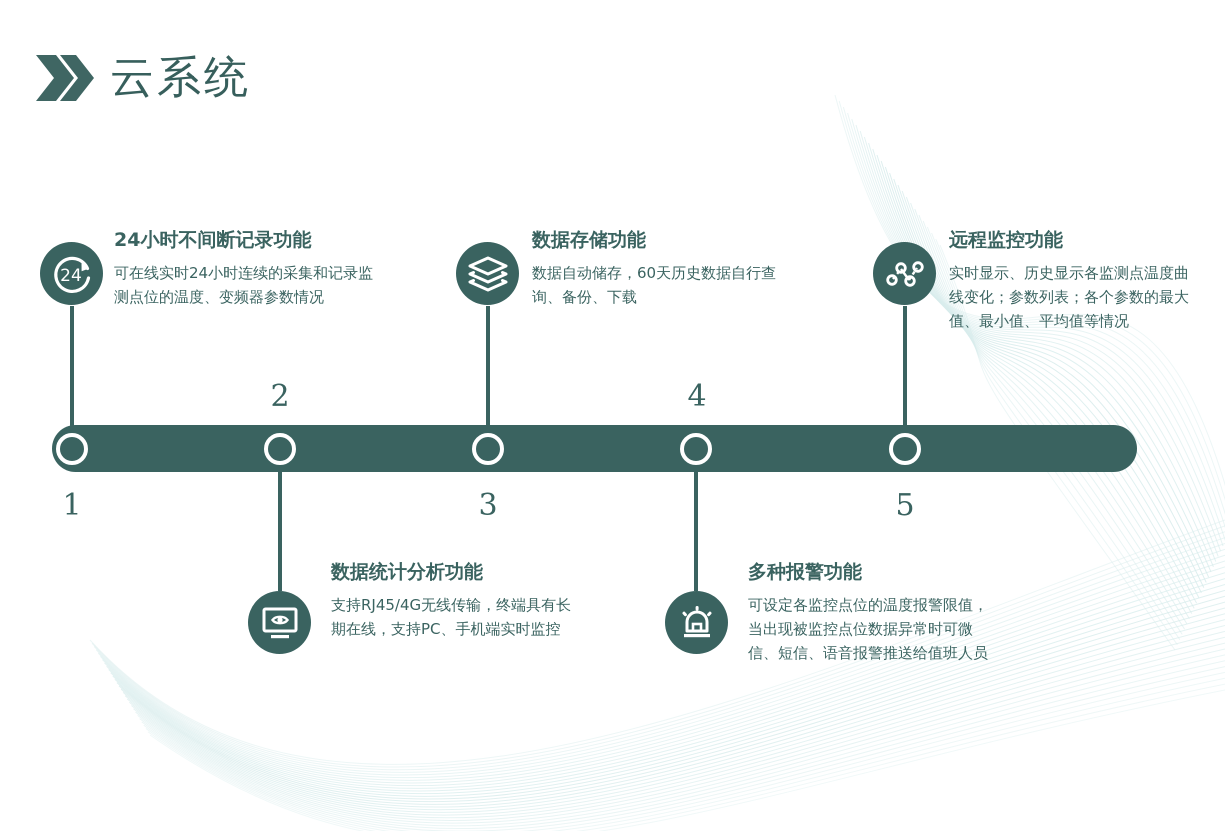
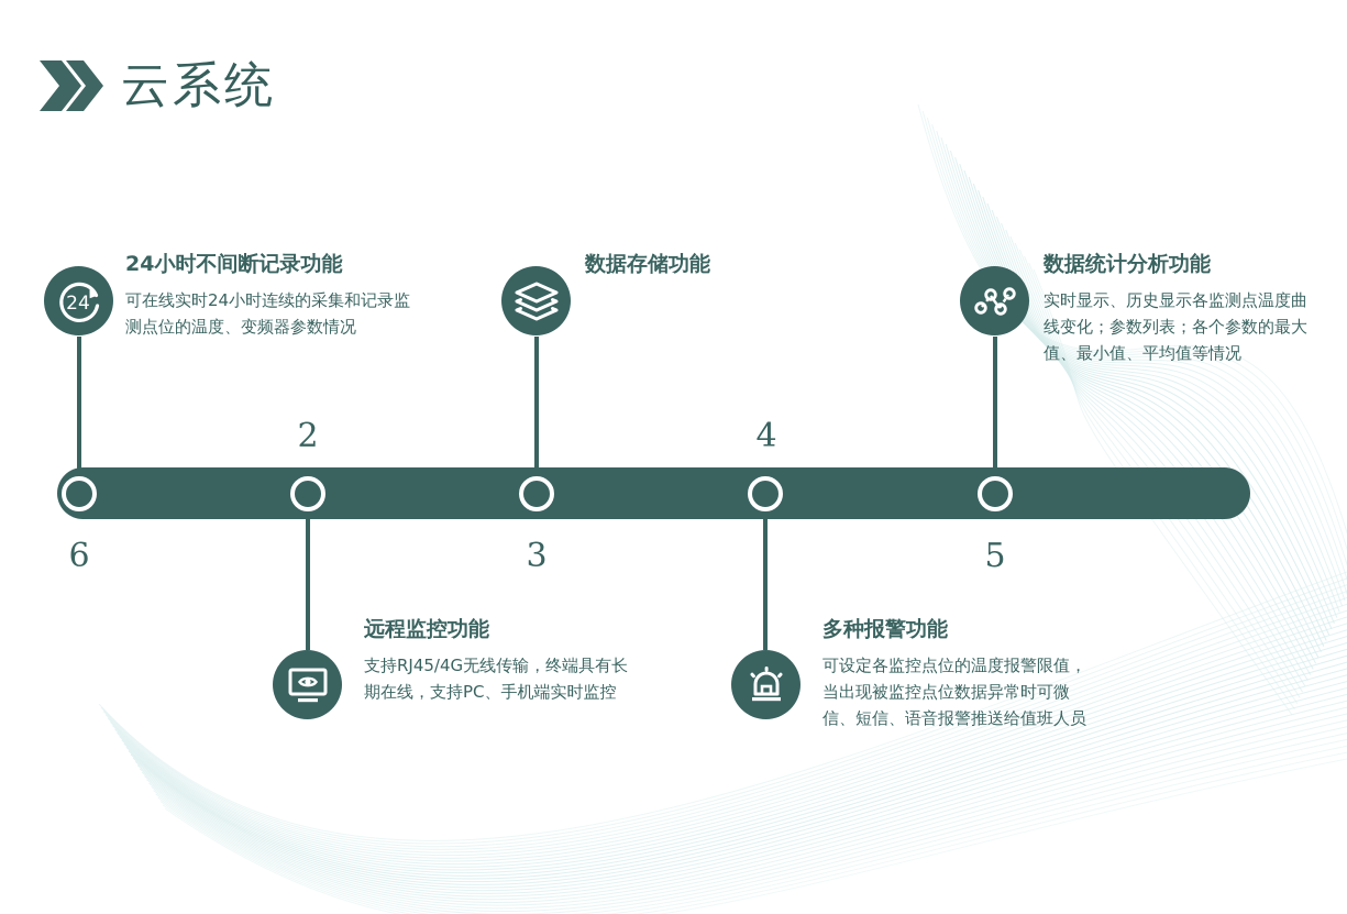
  云系统
- 1
+ 6
  2
  3
  4
  5
  24
  24小时不间断记录功能
  可在线实时24小时连续的采集和记录监测点位的温度、变频器参数情况
- 数据统计分析功能
+ 远程监控功能
  支持RJ45/4G无线传输，终端具有长期在线，支持PC、手机端实时监控
  数据存储功能
- 数据自动储存，60天历史数据自行查询、备份、下载
  多种报警功能
  可设定各监控点位的温度报警限值，当出现被监控点位数据异常时可微信、短信、语音报警推送给值班人员
- 远程监控功能
+ 数据统计分析功能
  实时显示、历史显示各监测点温度曲线变化；参数列表；各个参数的最大值、最小值、平均值等情况
